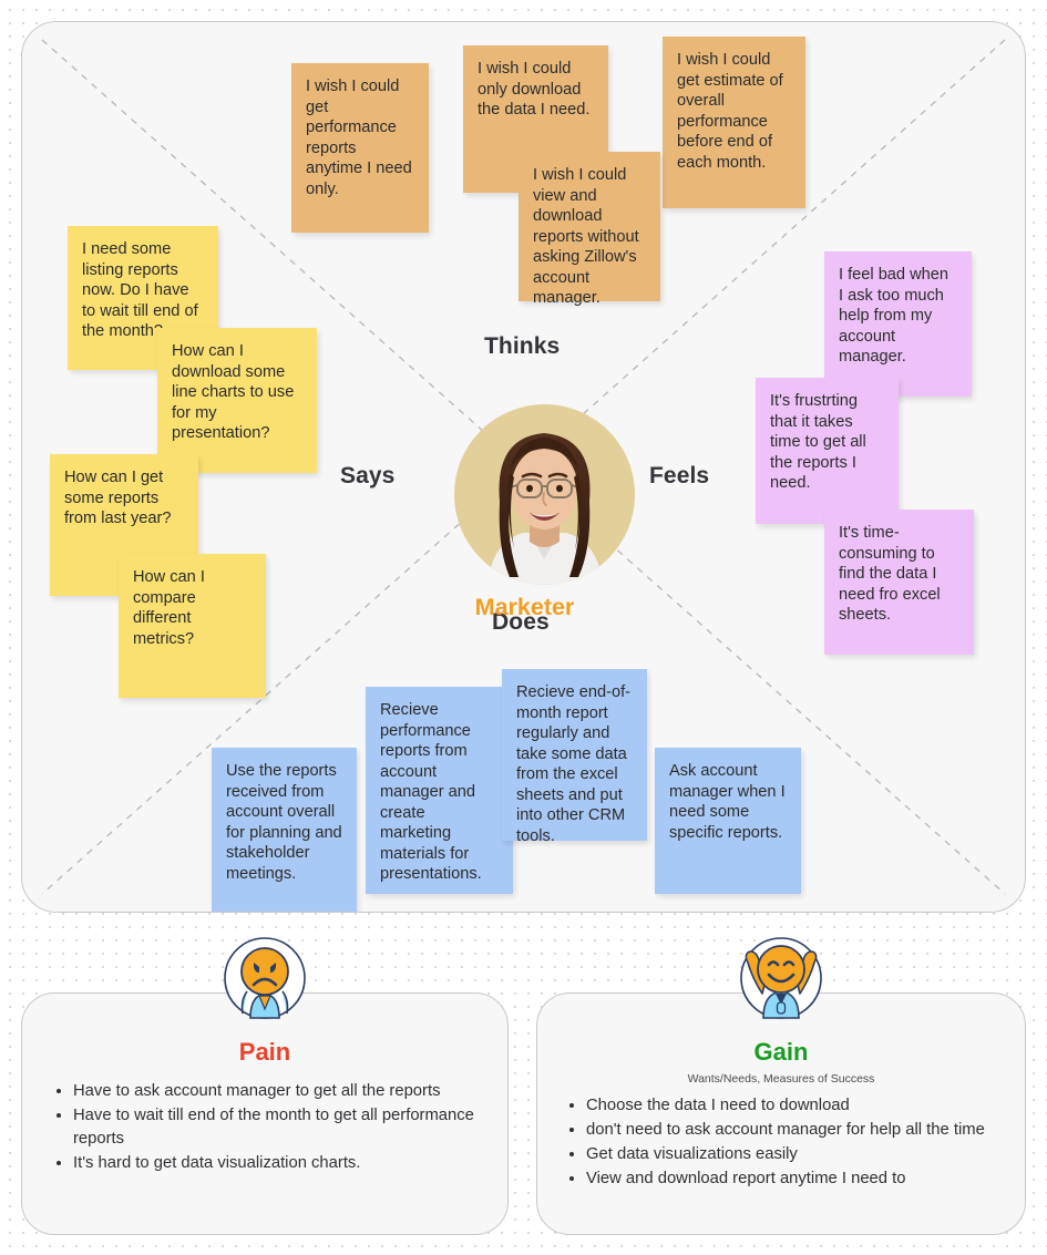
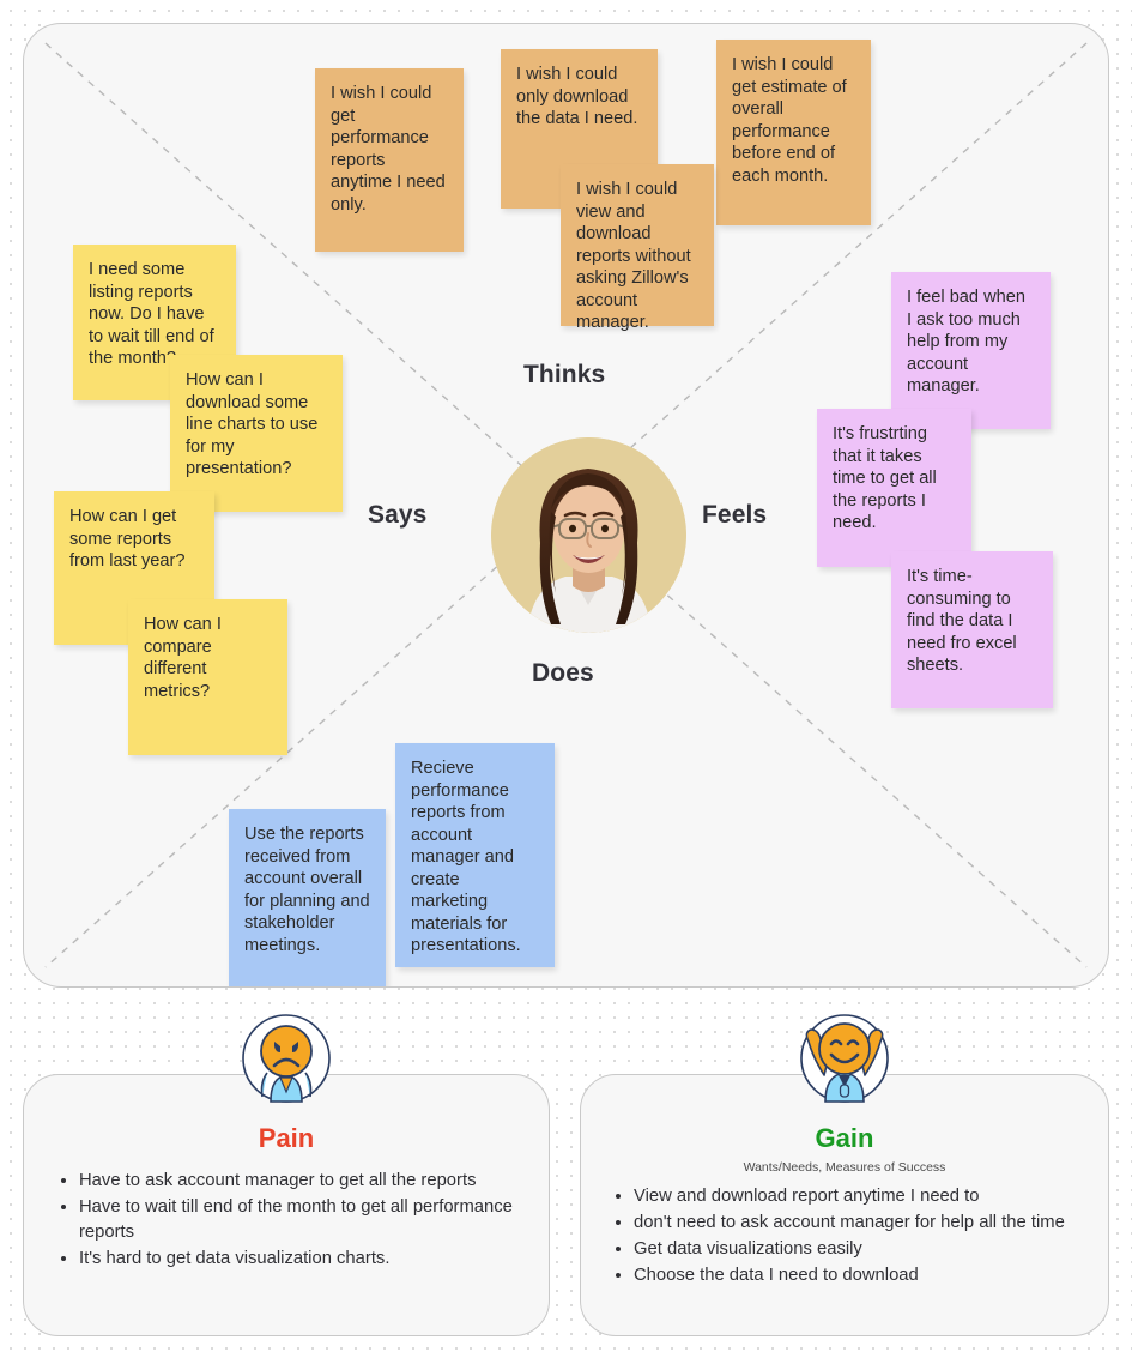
  I wish I could get performance reports anytime I need only.
  I wish I could only download the data I need.
  I wish I could get estimate of overall performance before end of each month.
  I wish I could view and download reports without asking Zillow's account manager.
  I need some listing reports now. Do I have to wait till end of the month
  How can I download some line charts to use for my presentation?
  How can I get some reports from last year?
  How can I compare different metrics?
  I feel bad when I ask too much help from my account manager.
  It's frustrting that it takes time to get all the reports I need.
  It's time-consuming to find the data I need fro excel sheets.
  Use the reports received from account overall for planning and stakeholder meetings.
  Recieve performance reports from account manager and create marketing materials for presentations.
- Recieve end-of-month report regularly and take some data from the excel sheets and put into other CRM tools.
- Ask account manager when I need some specific reports.
  Thinks
  Says
  Feels
  Does
- Marketer
  Pain
  Have to ask account manager to get all the reports
  Have to wait till end of the month to get all performance reports
  It's hard to get data visualization charts.
  Gain
  Wants/Needs, Measures of Success
- Choose the data I need to download
+ View and download report anytime I need to
  don't need to ask account manager for help all the time
  Get data visualizations easily
- View and download report anytime I need to
+ Choose the data I need to download
